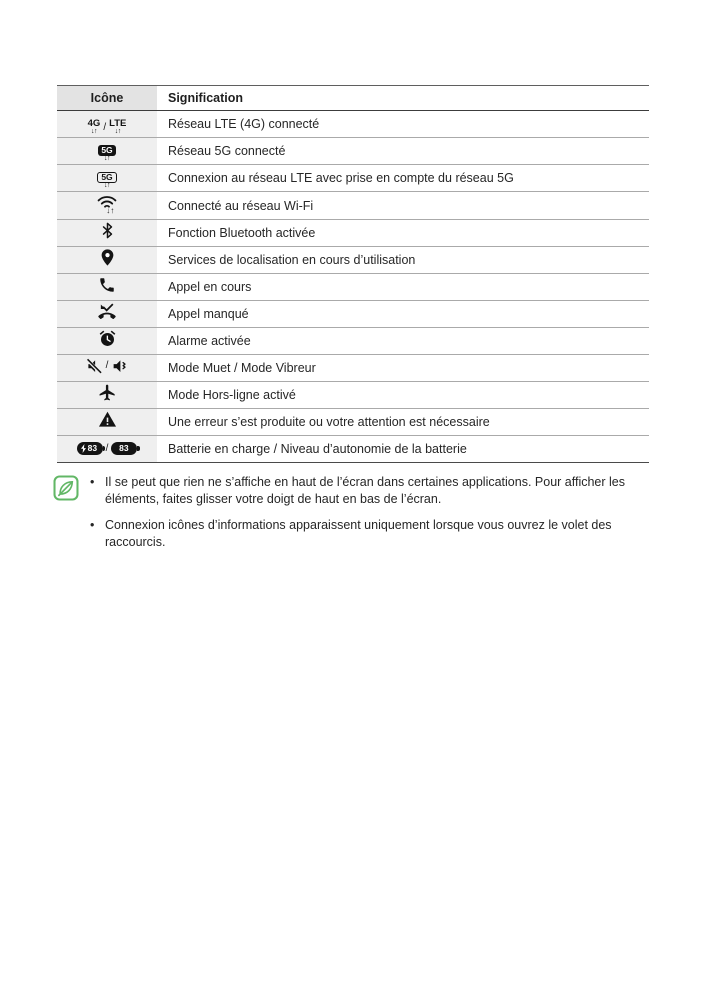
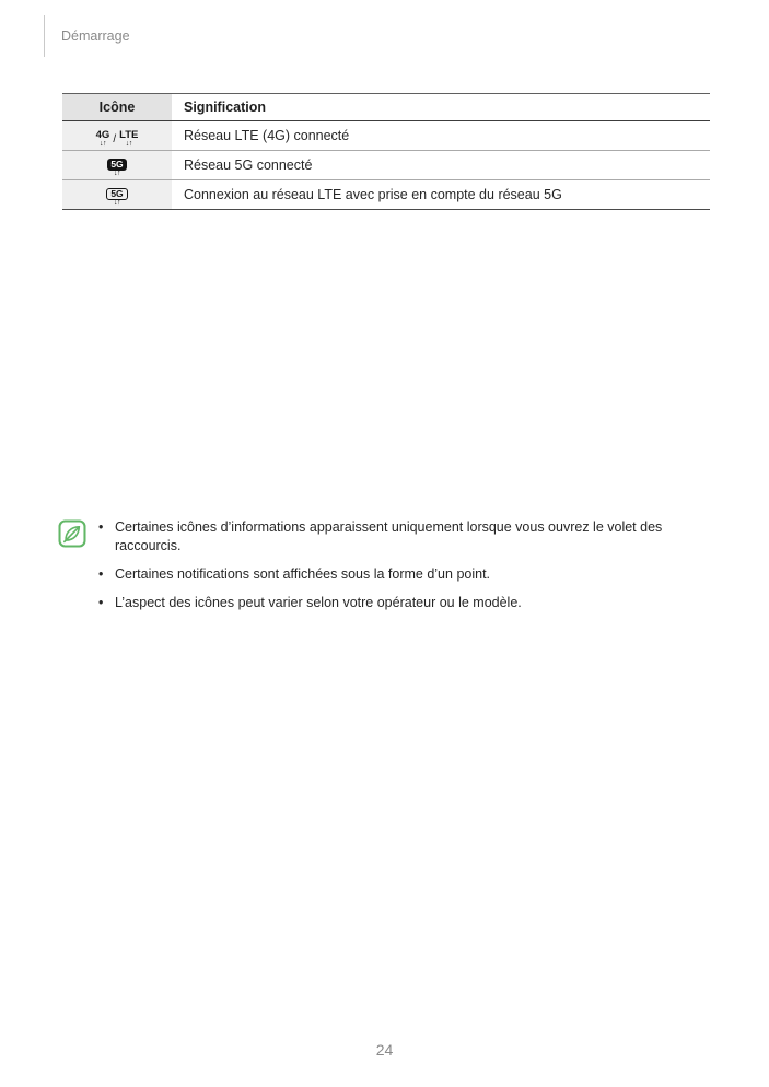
+ Démarrage
  Icône	Signification
  4G / LTE	Réseau LTE (4G) connecté
  5G	Réseau 5G connecté
  5G	Connexion au réseau LTE avec prise en compte du réseau 5G
- ↓↑	Connecté au réseau Wi-Fi
- 	Fonction Bluetooth activée
- 	Services de localisation en cours d’utilisation
- 	Appel en cours
- 	Appel manqué
- 	Alarme activée
- /	Mode Muet / Mode Vibreur
- 	Mode Hors-ligne activé
- 	Une erreur s’est produite ou votre attention est nécessaire
- 83 / 83	Batterie en charge / Niveau d’autonomie de la batterie
- Il se peut que rien ne s’affiche en haut de l’écran dans certaines applications. Pour afficher les éléments, faites glisser votre doigt de haut en bas de l’écran.
- Connexion icônes d’informations apparaissent uniquement lorsque vous ouvrez le volet des raccourcis.
+ Certaines icônes d’informations apparaissent uniquement lorsque vous ouvrez le volet des raccourcis.
+ Certaines notifications sont affichées sous la forme d’un point.
+ L’aspect des icônes peut varier selon votre opérateur ou le modèle.
+ 24
